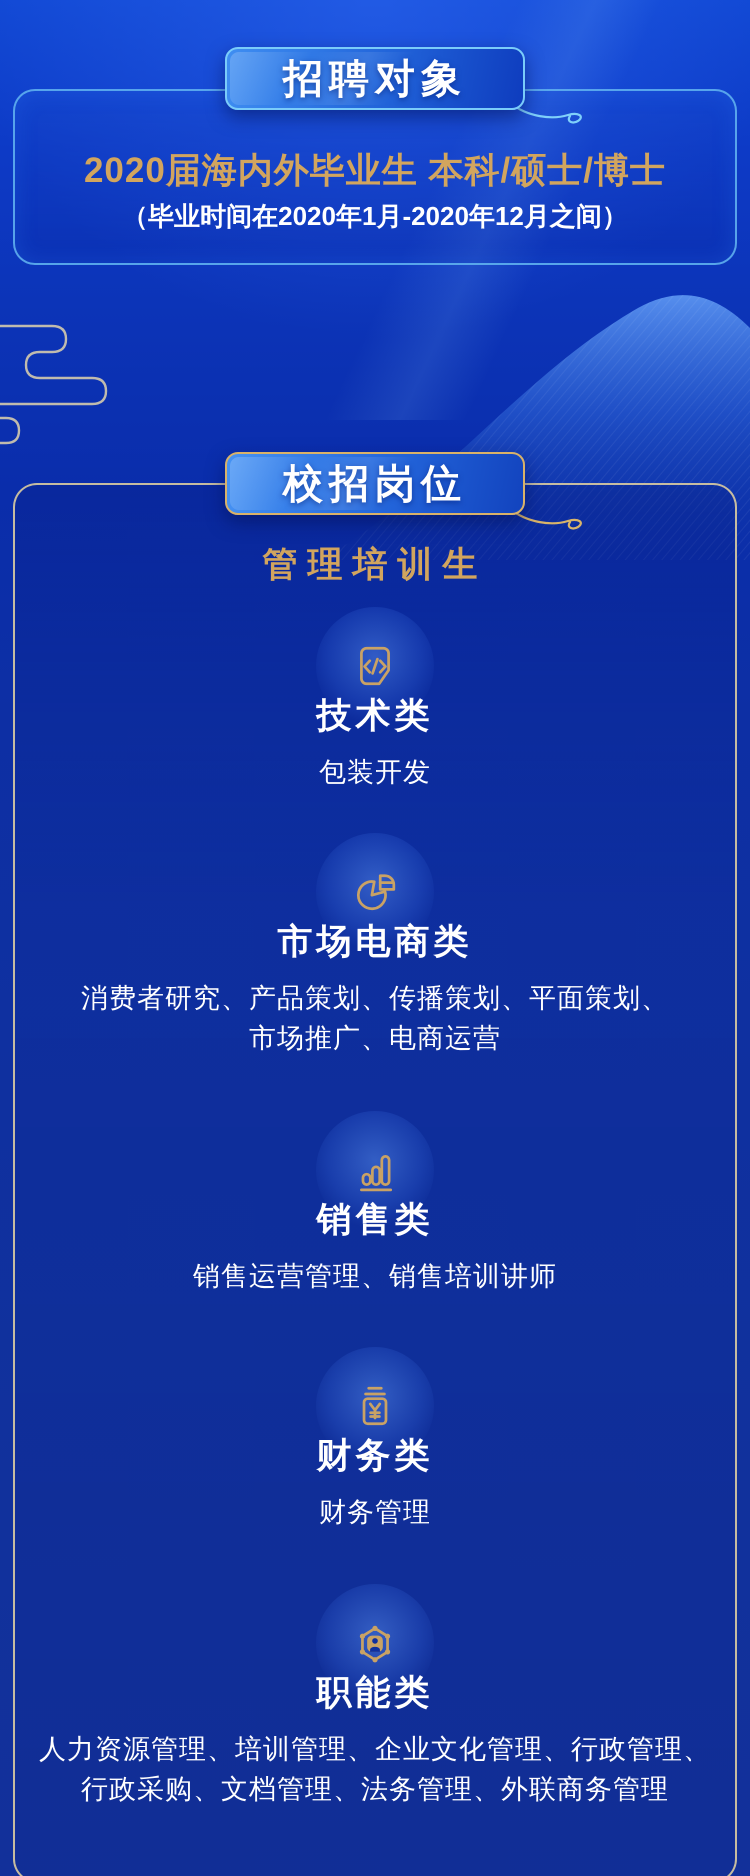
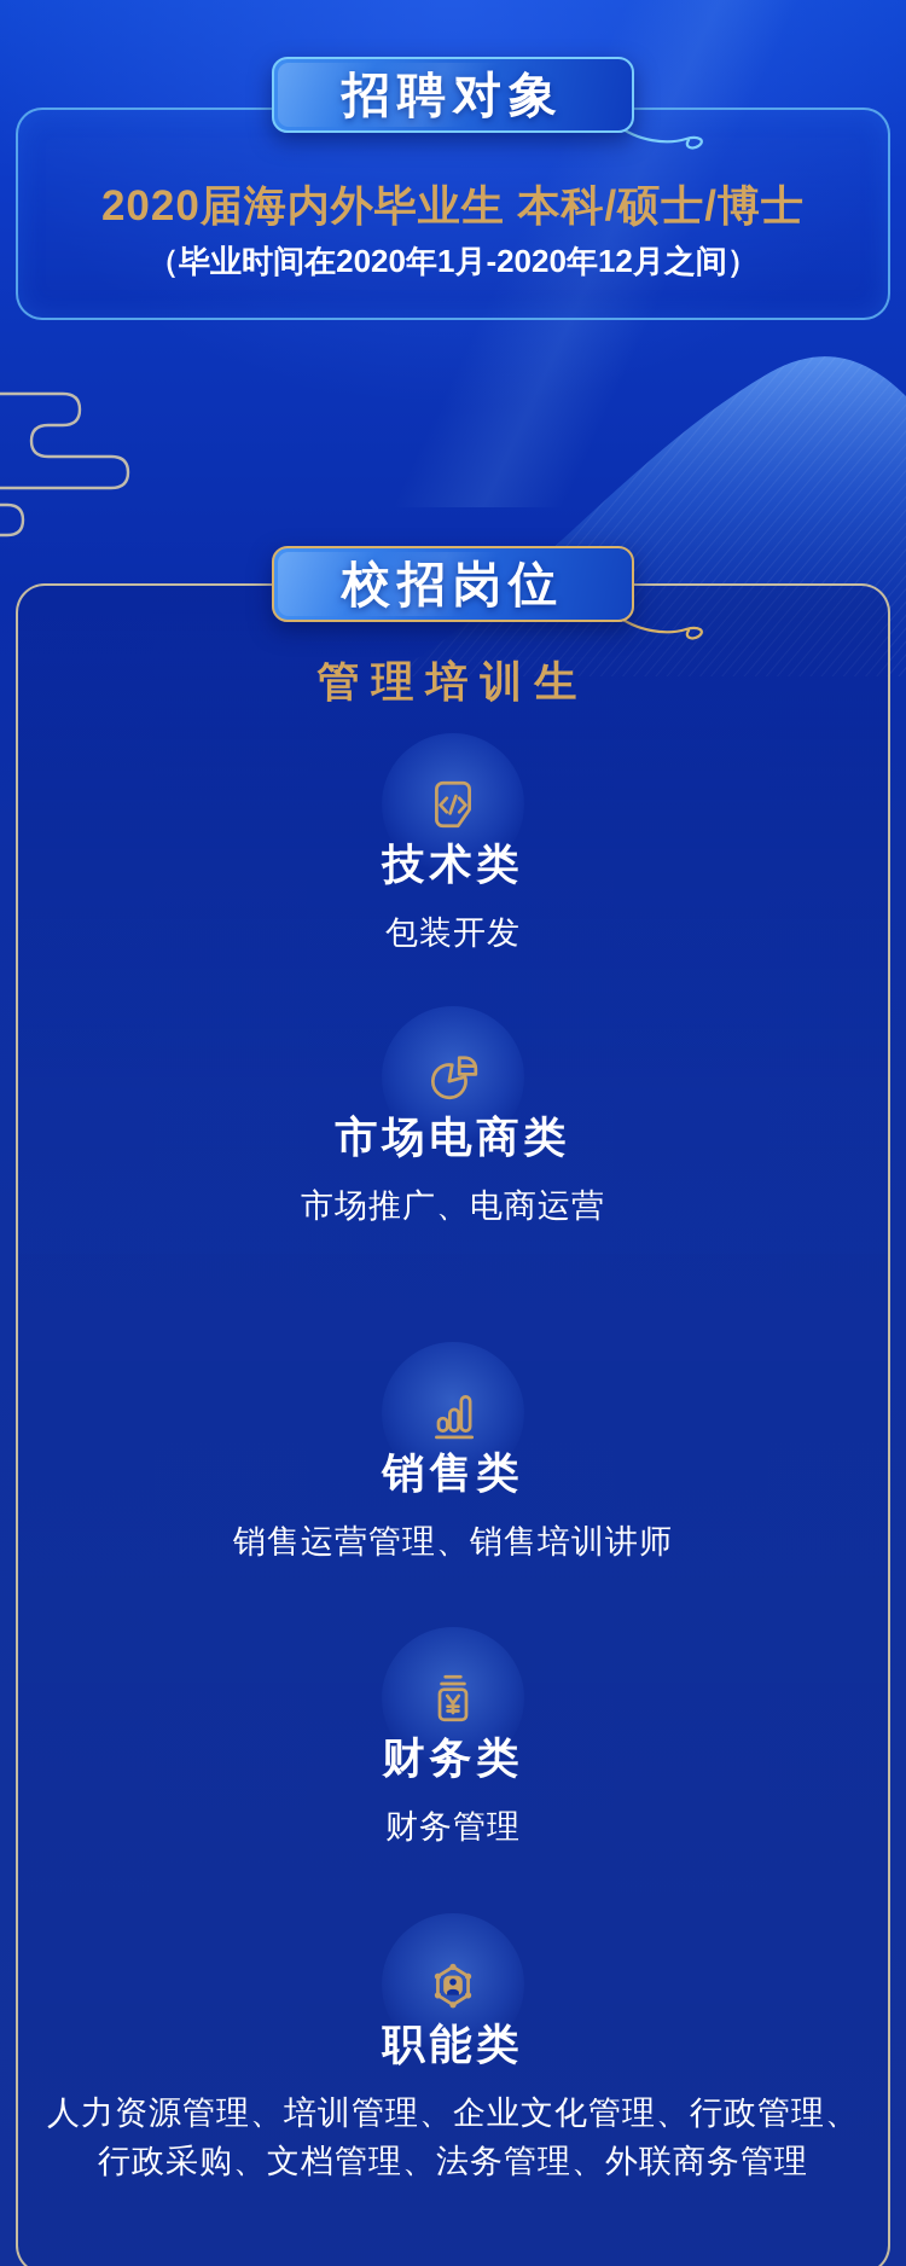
  2020届海内外毕业生 本科/硕士/博士
  （毕业时间在2020年1月-2020年12月之间）
  管理培训生
  技术类
  包装开发
  市场电商类
- 消费者研究、产品策划、传播策划、平面策划、
  市场推广、电商运营
  销售类
  销售运营管理、销售培训讲师
  财务类
  财务管理
  职能类
  人力资源管理、培训管理、企业文化管理、行政管理、
  行政采购、文档管理、法务管理、外联商务管理
